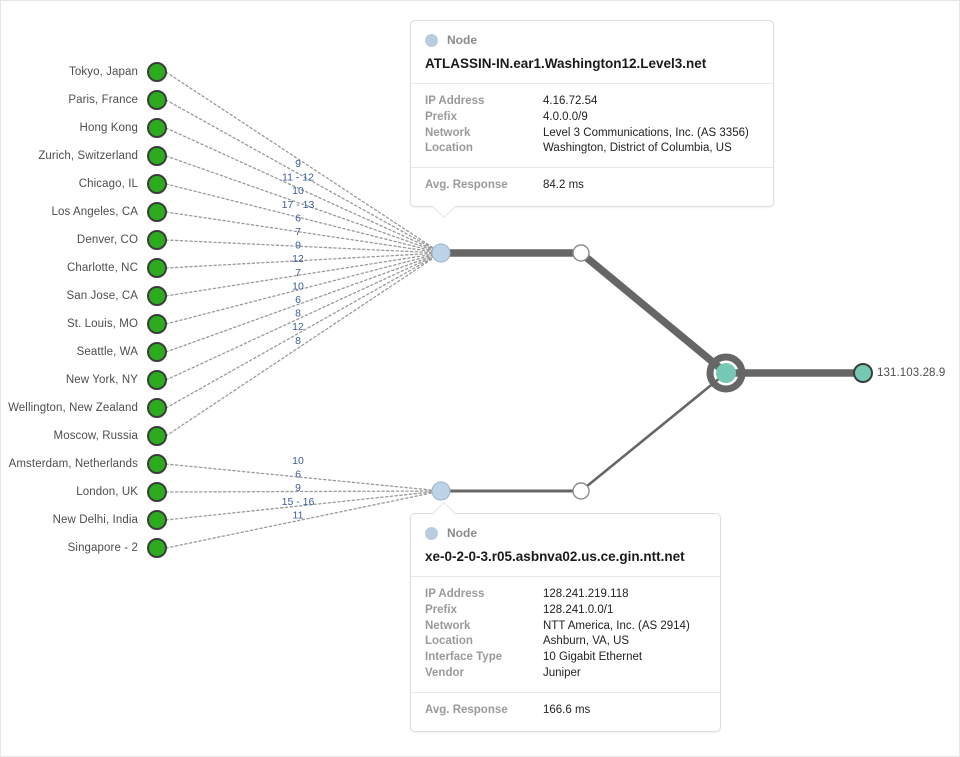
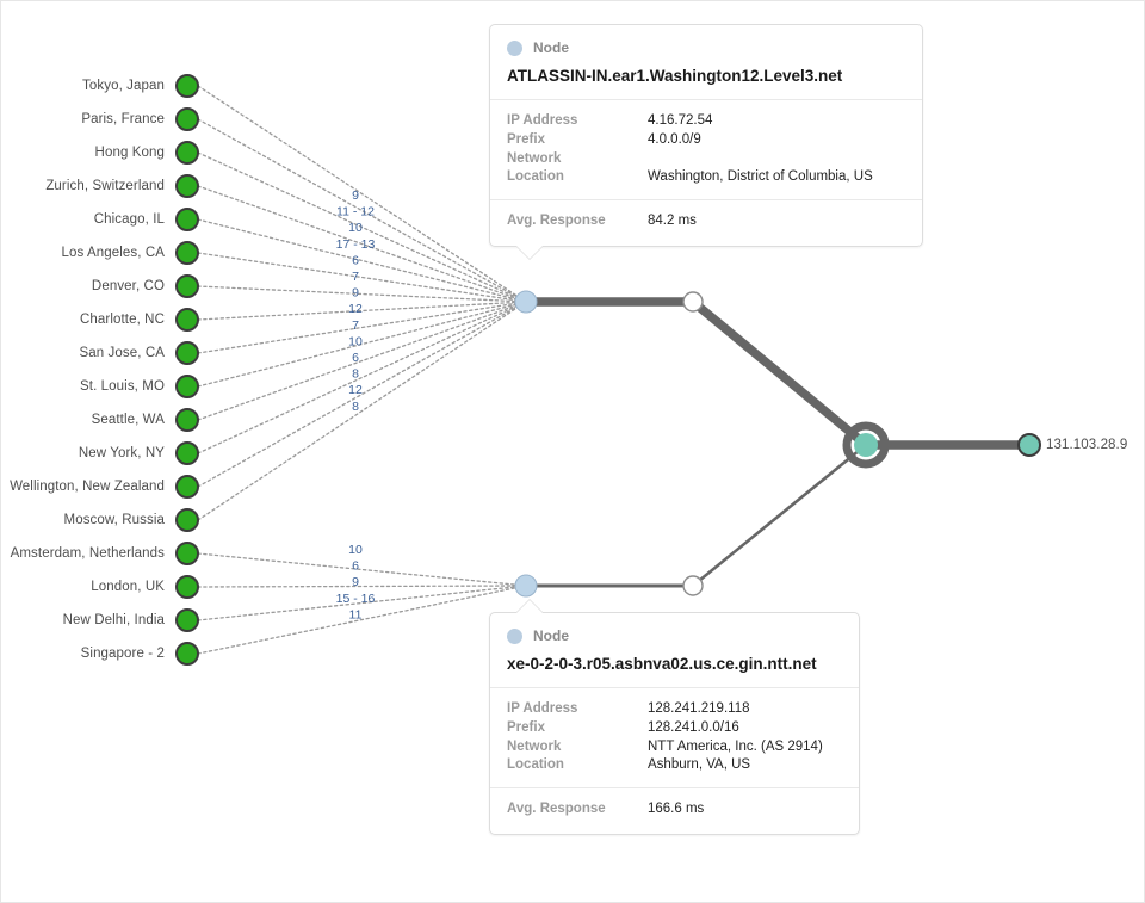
  9
  11 - 12
  10
  17 - 13
  6
  7
  9
  12
  7
  10
  6
  8
  12
  8
  10
  6
  9
  15 - 16
  11
  Tokyo, Japan
  Paris, France
  Hong Kong
  Zurich, Switzerland
  Chicago, IL
  Los Angeles, CA
  Denver, CO
  Charlotte, NC
  San Jose, CA
  St. Louis, MO
  Seattle, WA
  New York, NY
  Wellington, New Zealand
  Moscow, Russia
  Amsterdam, Netherlands
  London, UK
  New Delhi, India
  Singapore - 2
  131.103.28.9
  Node
  ATLASSIN-IN.ear1.Washington12.Level3.net
  IP Address
  4.16.72.54
  Prefix
  4.0.0.0/9
  Network
- Level 3 Communications, Inc. (AS 3356)
  Location
  Washington, District of Columbia, US
  Avg. Response
  84.2 ms
  Node
  xe-0-2-0-3.r05.asbnva02.us.ce.gin.ntt.net
  IP Address
  128.241.219.118
  Prefix
- 128.241.0.0/1
+ 128.241.0.0/16
  Network
  NTT America, Inc. (AS 2914)
  Location
  Ashburn, VA, US
- Interface Type
- 10 Gigabit Ethernet
- Vendor
- Juniper
  Avg. Response
  166.6 ms
